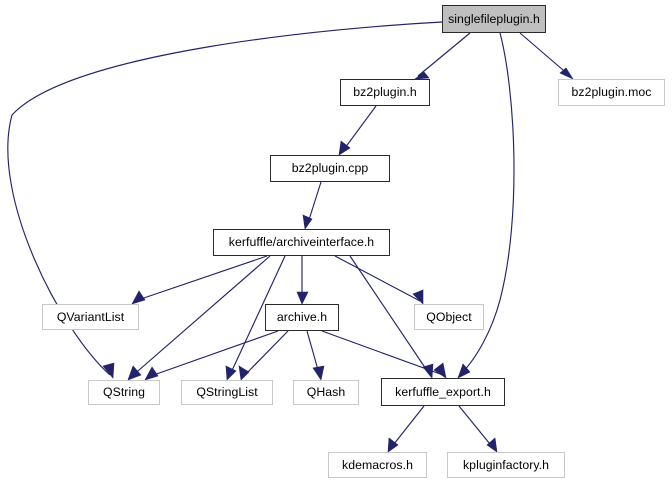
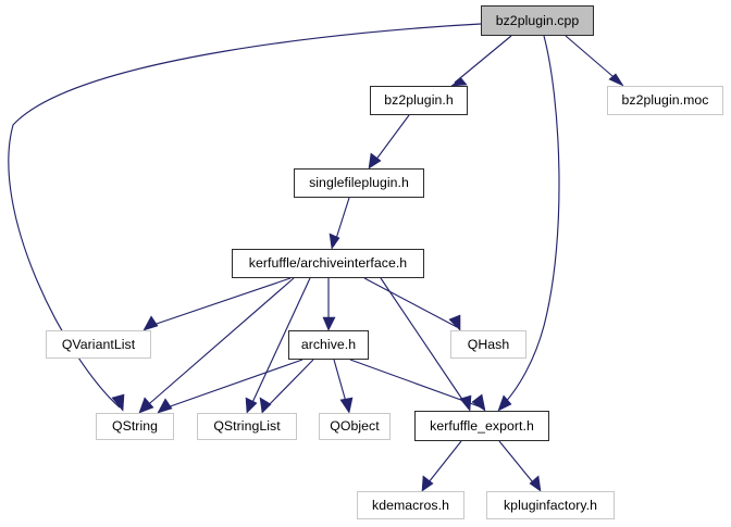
- singlefileplugin.h
+ bz2plugin.cpp
  bz2plugin.h
  bz2plugin.moc
- bz2plugin.cpp
+ singlefileplugin.h
  kerfuffle/archiveinterface.h
  QVariantList
  archive.h
- QObject
+ QHash
  QString
  QStringList
- QHash
+ QObject
  kerfuffle_export.h
  kdemacros.h
  kpluginfactory.h
